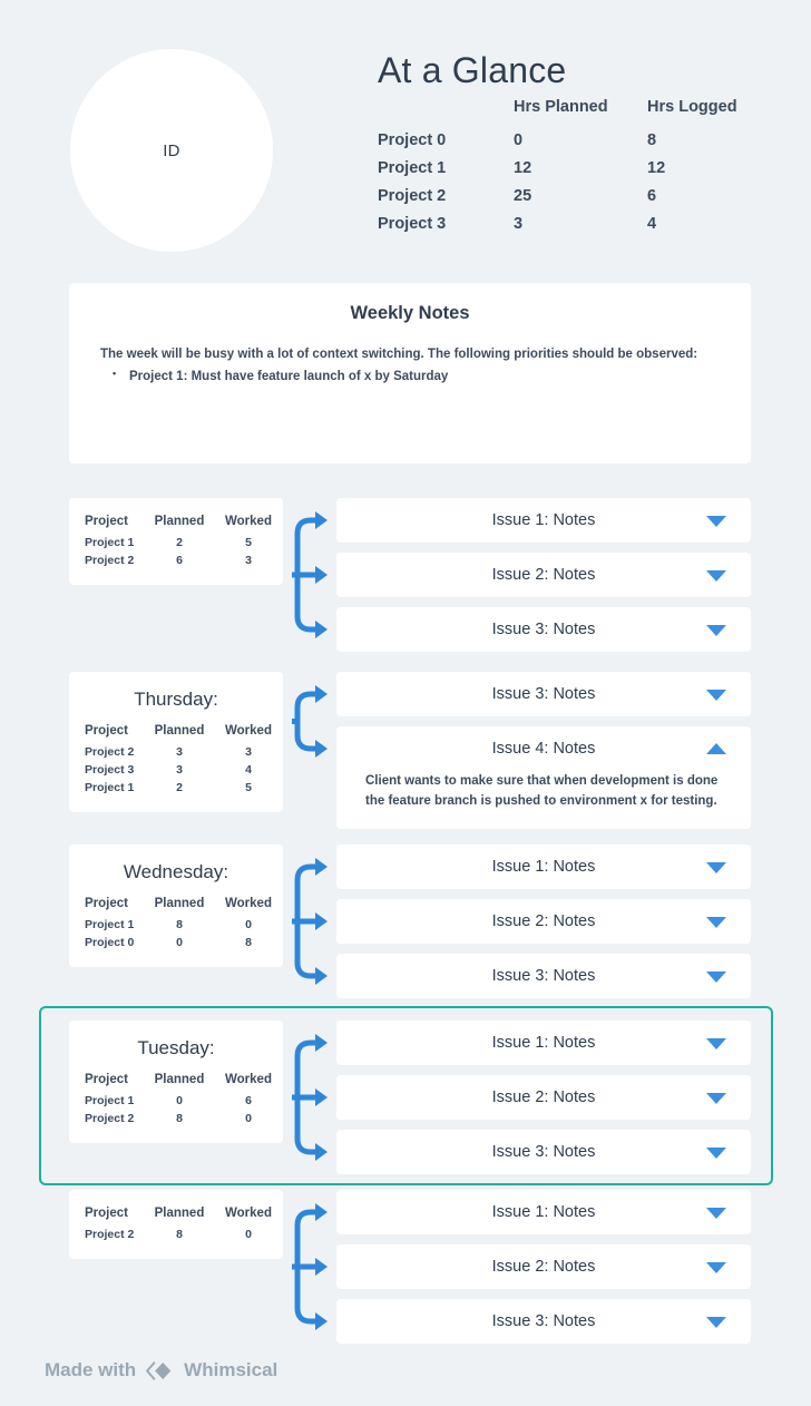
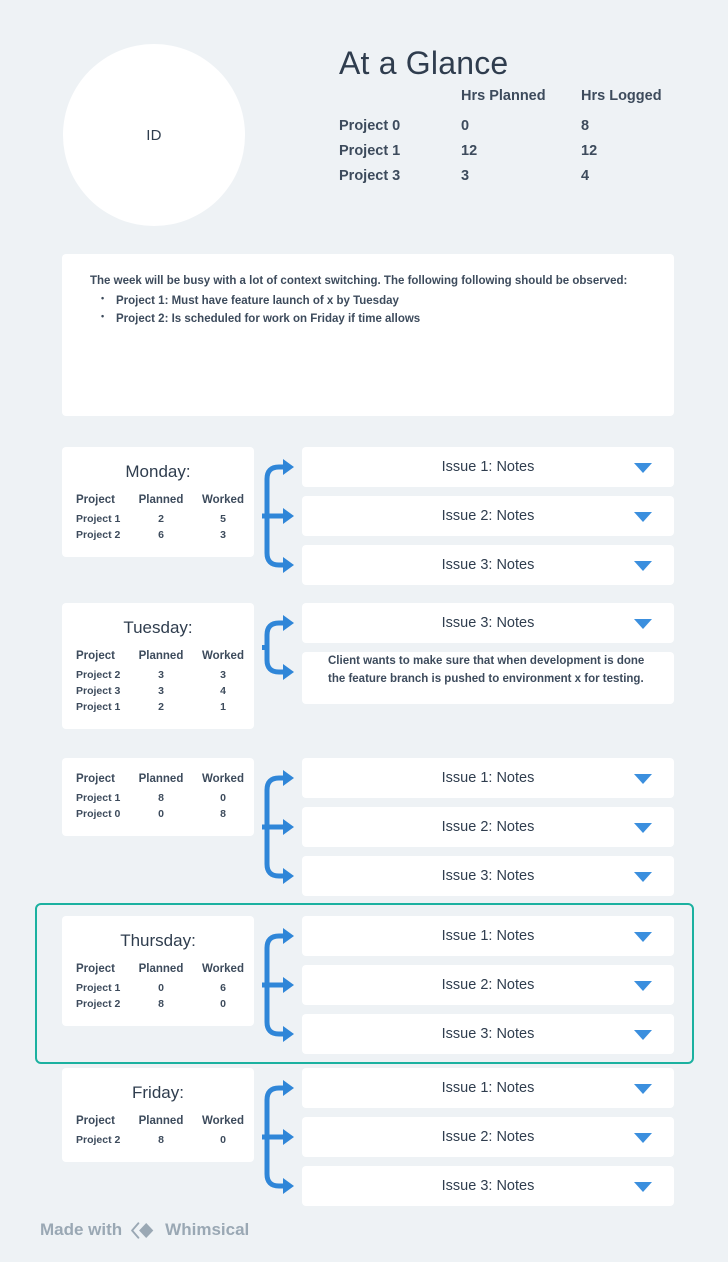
  ID
  At a Glance
  	Hrs Planned	Hrs Logged
  Project 0	0	8
  Project 1	12	12
- Project 2	25	6
  Project 3	3	4
- Weekly Notes
- The week will be busy with a lot of context switching. The following priorities should be observed:
+ The week will be busy with a lot of context switching. The following following should be observed:
- Project 1: Must have feature launch of x by Saturday
+ Project 1: Must have feature launch of x by Tuesday
+ Project 2: Is scheduled for work on Friday if time allows
+ Monday:
  Project	Planned	Worked
  Project 1	2	5
  Project 2	6	3
  Issue 1: Notes
  Issue 2: Notes
  Issue 3: Notes
- Thursday:
+ Tuesday:
  Project	Planned	Worked
  Project 2	3	3
  Project 3	3	4
- Project 1	2	5
+ Project 1	2	1
  Issue 3: Notes
- Issue 4: Notes
  Client wants to make sure that when development is done the feature branch is pushed to environment x for testing.
- Wednesday:
  Project	Planned	Worked
  Project 1	8	0
  Project 0	0	8
  Issue 1: Notes
  Issue 2: Notes
  Issue 3: Notes
- Tuesday:
+ Thursday:
  Project	Planned	Worked
  Project 1	0	6
  Project 2	8	0
  Issue 1: Notes
  Issue 2: Notes
  Issue 3: Notes
+ Friday:
  Project	Planned	Worked
  Project 2	8	0
  Issue 1: Notes
  Issue 2: Notes
  Issue 3: Notes
  Made with
  Whimsical
